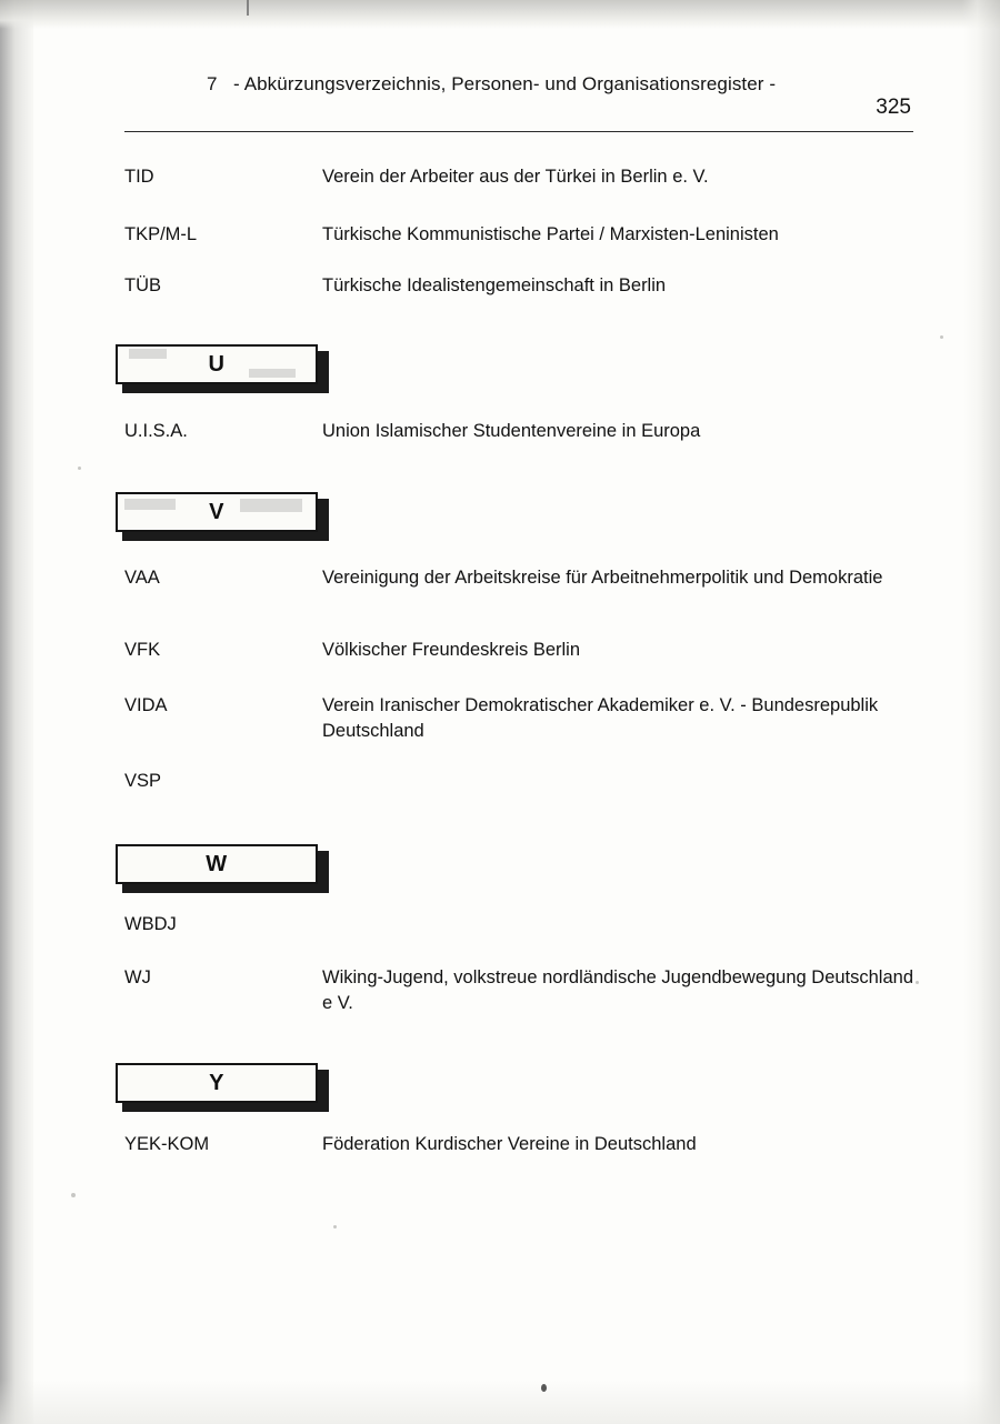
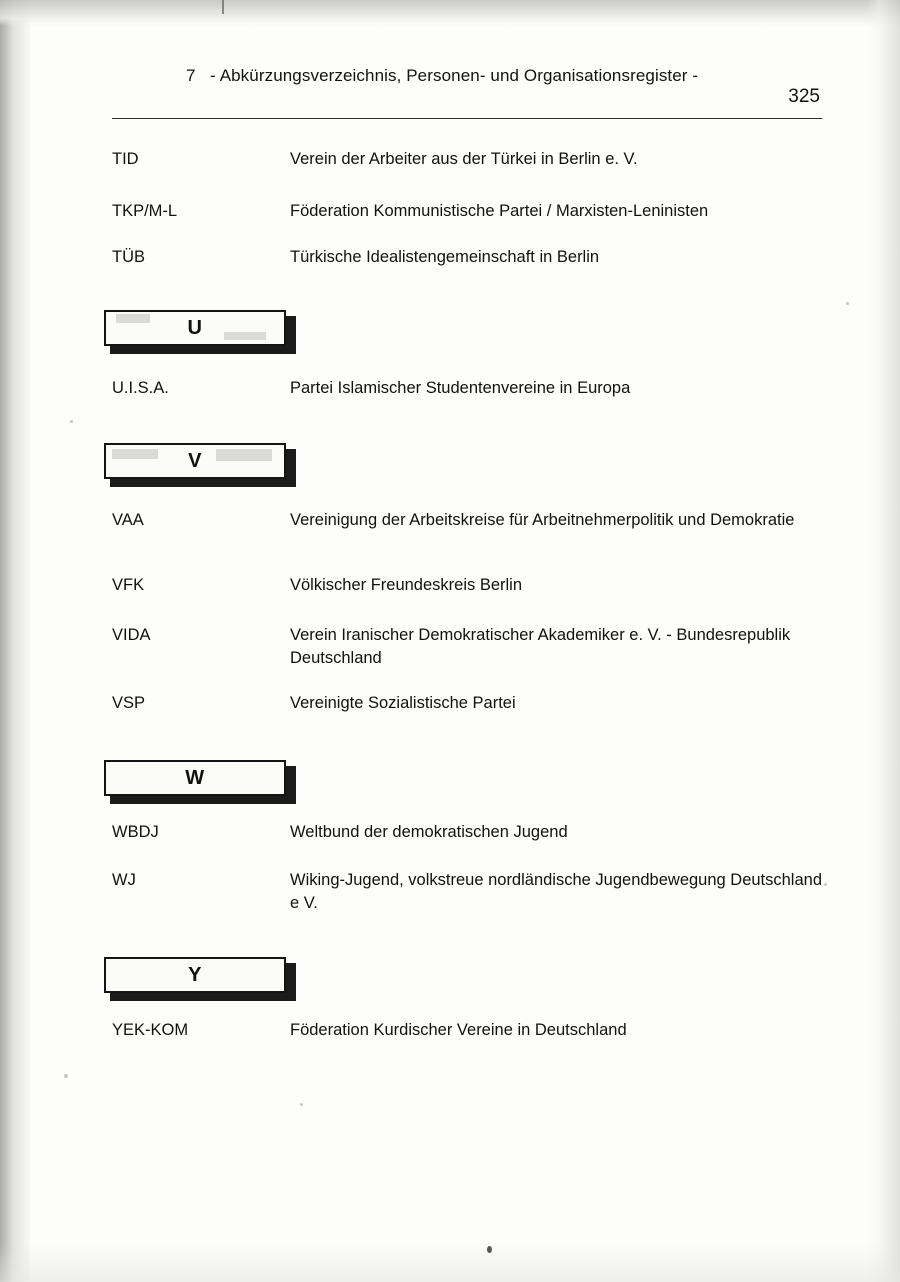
  7 - Abkürzungsverzeichnis, Personen- und Organisationsregister -
  325
  TID
  Verein der Arbeiter aus der Türkei in Berlin e. V.
  TKP/M-L
- Türkische Kommunistische Partei / Marxisten-Leninisten
+ Föderation Kommunistische Partei / Marxisten-Leninisten
  TÜB
  Türkische Idealistengemeinschaft in Berlin
  U
  U.I.S.A.
- Union Islamischer Studentenvereine in Europa
+ Partei Islamischer Studentenvereine in Europa
  V
  VAA
  Vereinigung der Arbeitskreise für Arbeitnehmerpolitik und Demokratie
  VFK
  Völkischer Freundeskreis Berlin
  VIDA
  Verein Iranischer Demokratischer Akademiker e. V. - Bundesrepublik Deutschland
  VSP
+ Vereinigte Sozialistische Partei
  W
  WBDJ
+ Weltbund der demokratischen Jugend
  WJ
  Wiking-Jugend, volkstreue nordländische Jugendbewegung Deutschland e V.
  Y
  YEK-KOM
  Föderation Kurdischer Vereine in Deutschland
